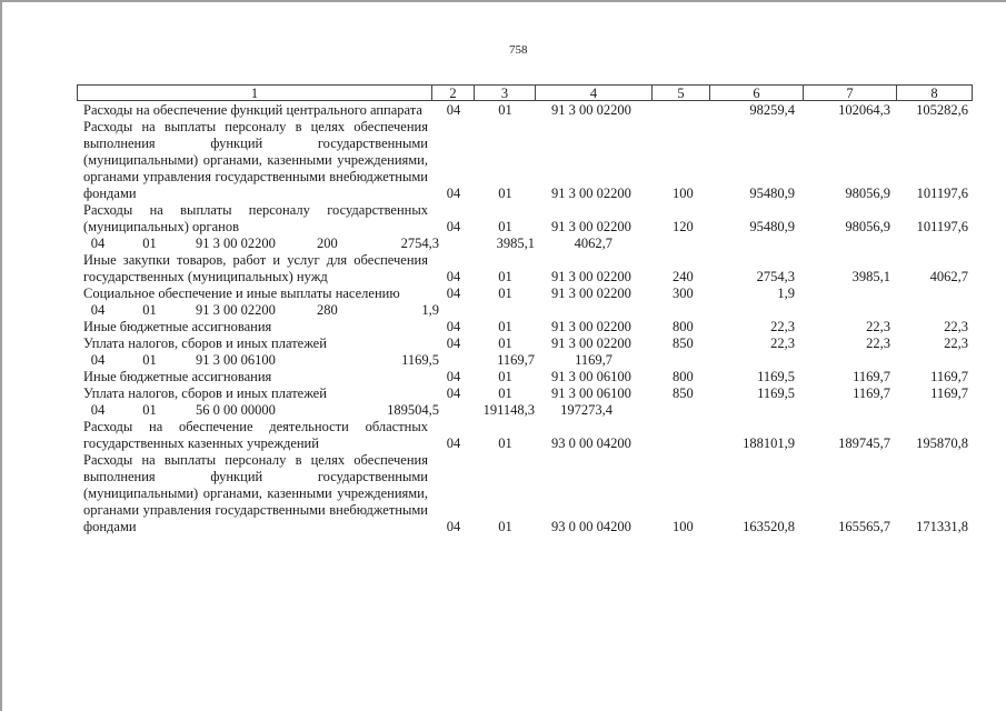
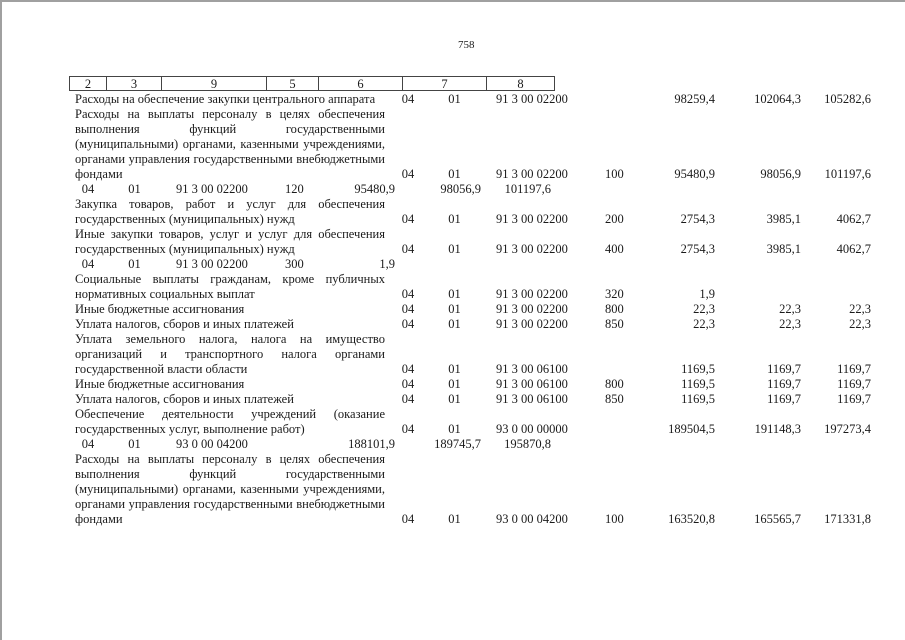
  758
- 1
  2
  3
- 4
+ 9
  5
  6
  7
  8
- Расходы на обеспечение функций центрального аппарата
+ Расходы на обеспечение закупки центрального аппарата
  04
  01
  91 3 00 02200
  98259,4
  102064,3
  105282,6
  Расходы на выплаты персоналу в целях обеспечения выполнения функций государственными (муниципальными) органами, казенными учреждениями, органами управления государственными внебюджетными фондами
  04
  01
  91 3 00 02200
  100
  95480,9
  98056,9
  101197,6
- Расходы на выплаты персоналу государственных (муниципальных) органов
  04
  01
  91 3 00 02200
  120
  95480,9
  98056,9
  101197,6
+ Закупка товаров, работ и услуг для обеспечения государственных (муниципальных) нужд
  04
  01
  91 3 00 02200
  200
  2754,3
  3985,1
  4062,7
- Иные закупки товаров, работ и услуг для обеспечения государственных (муниципальных) нужд
+ Иные закупки товаров, услуг и услуг для обеспечения государственных (муниципальных) нужд
  04
  01
  91 3 00 02200
- 240
+ 400
  2754,3
  3985,1
  4062,7
- Социальное обеспечение и иные выплаты населению
  04
  01
  91 3 00 02200
  300
  1,9
+ Социальные выплаты гражданам, кроме публичных нормативных социальных выплат
  04
  01
  91 3 00 02200
- 280
+ 320
  1,9
  Иные бюджетные ассигнования
  04
  01
  91 3 00 02200
  800
  22,3
  22,3
  22,3
  Уплата налогов, сборов и иных платежей
  04
  01
  91 3 00 02200
  850
  22,3
  22,3
  22,3
+ Уплата земельного налога, налога на имущество организаций и транспортного налога органами государственной власти области
  04
  01
  91 3 00 06100
  1169,5
  1169,7
  1169,7
  Иные бюджетные ассигнования
  04
  01
  91 3 00 06100
  800
  1169,5
  1169,7
  1169,7
  Уплата налогов, сборов и иных платежей
  04
  01
  91 3 00 06100
  850
  1169,5
  1169,7
  1169,7
+ Обеспечение деятельности учреждений (оказание государственных услуг, выполнение работ)
  04
  01
- 56 0 00 00000
+ 93 0 00 00000
  189504,5
  191148,3
  197273,4
- Расходы на обеспечение деятельности областных государственных казенных учреждений
  04
  01
  93 0 00 04200
  188101,9
  189745,7
  195870,8
  Расходы на выплаты персоналу в целях обеспечения выполнения функций государственными (муниципальными) органами, казенными учреждениями, органами управления государственными внебюджетными фондами
  04
  01
  93 0 00 04200
  100
  163520,8
  165565,7
  171331,8
